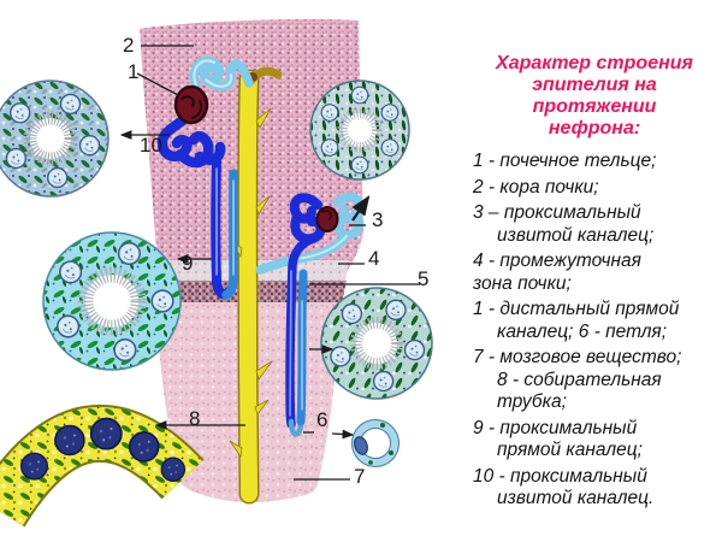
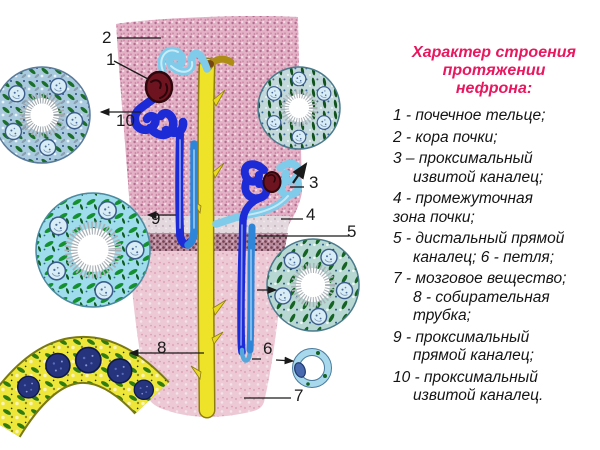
  2
  1
  10
  9
  3
  4
  5
  6
  8
  7
  Характер строения
- эпителия на
  протяжении
  нефрона:
  1 - почечное тельце;
  2 - кора почки;
  3 – проксимальный
  извитой каналец;
  4 - промежуточная
  зона почки;
- 1 - дистальный прямой
+ 5 - дистальный прямой
  каналец; 6 - петля;
  7 - мозговое вещество;
  8 - собирательная
  трубка;
  9 - проксимальный
  прямой каналец;
  10 - проксимальный
  извитой каналец.
